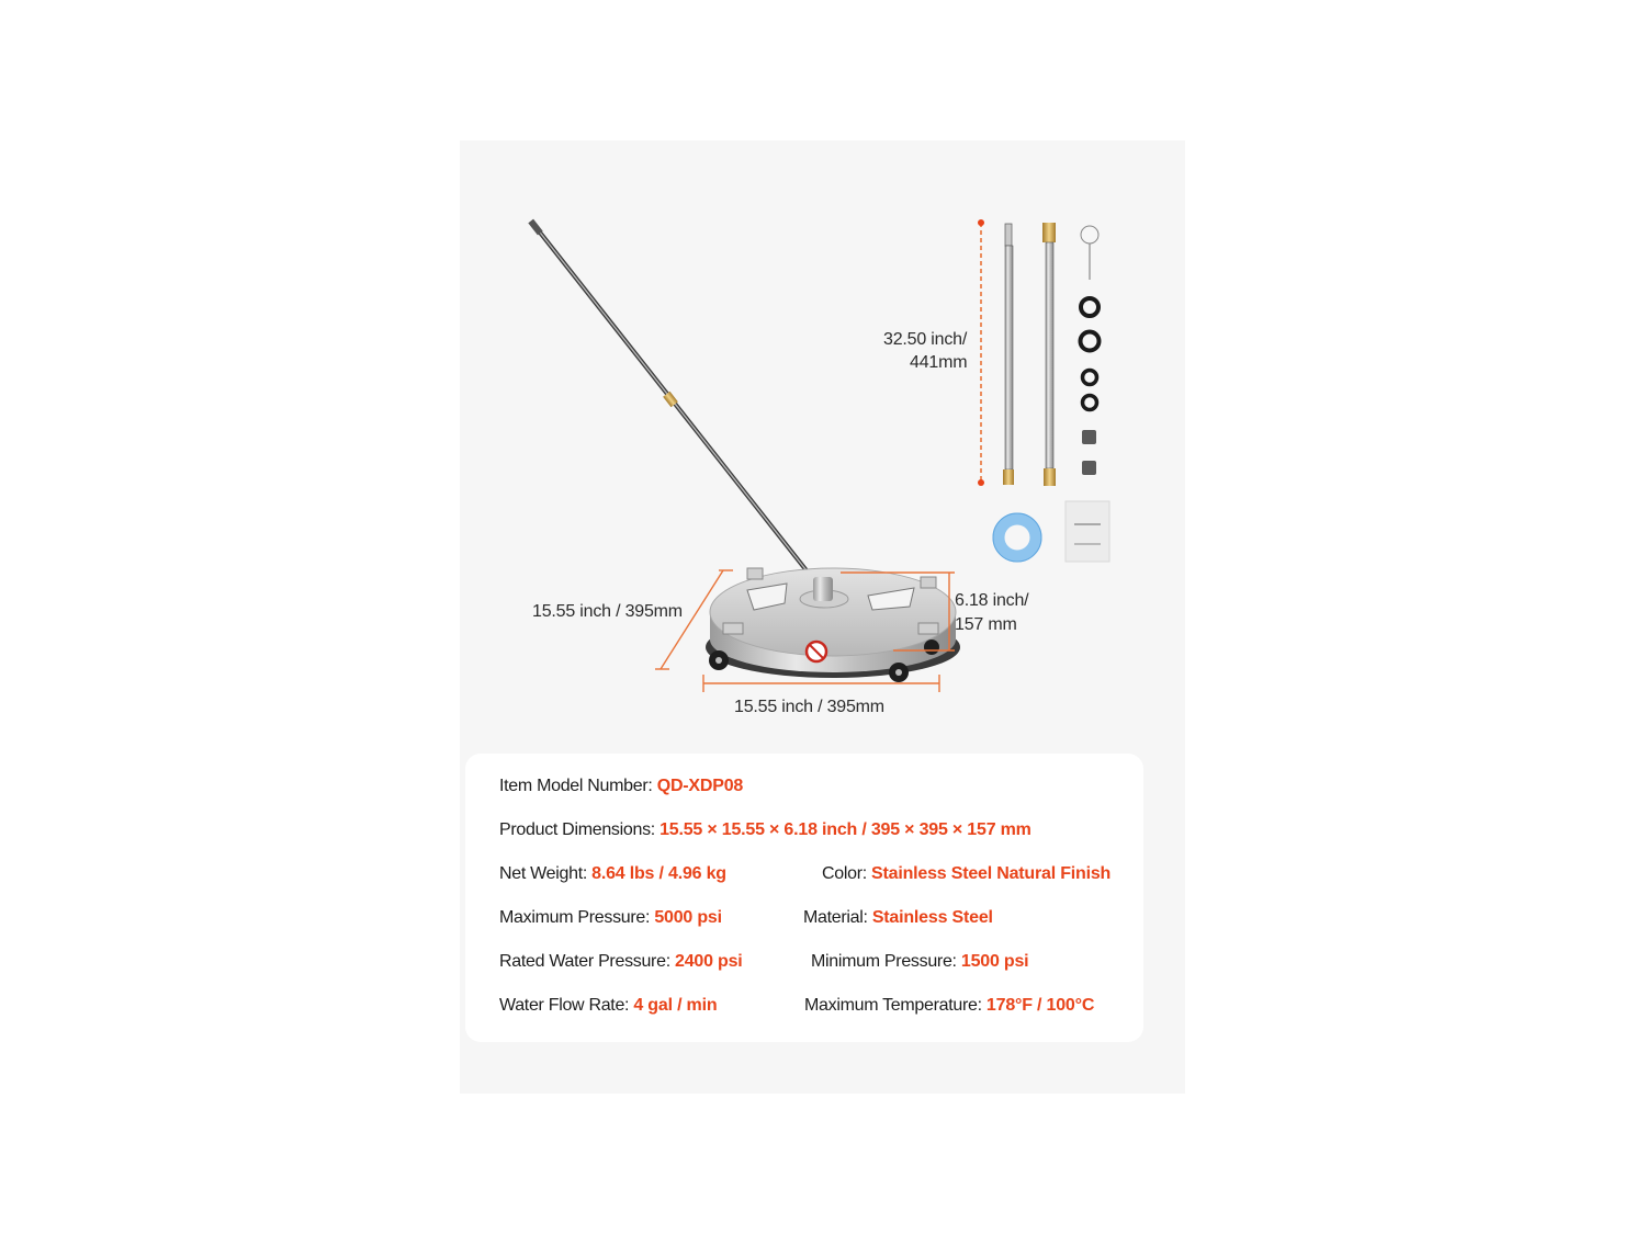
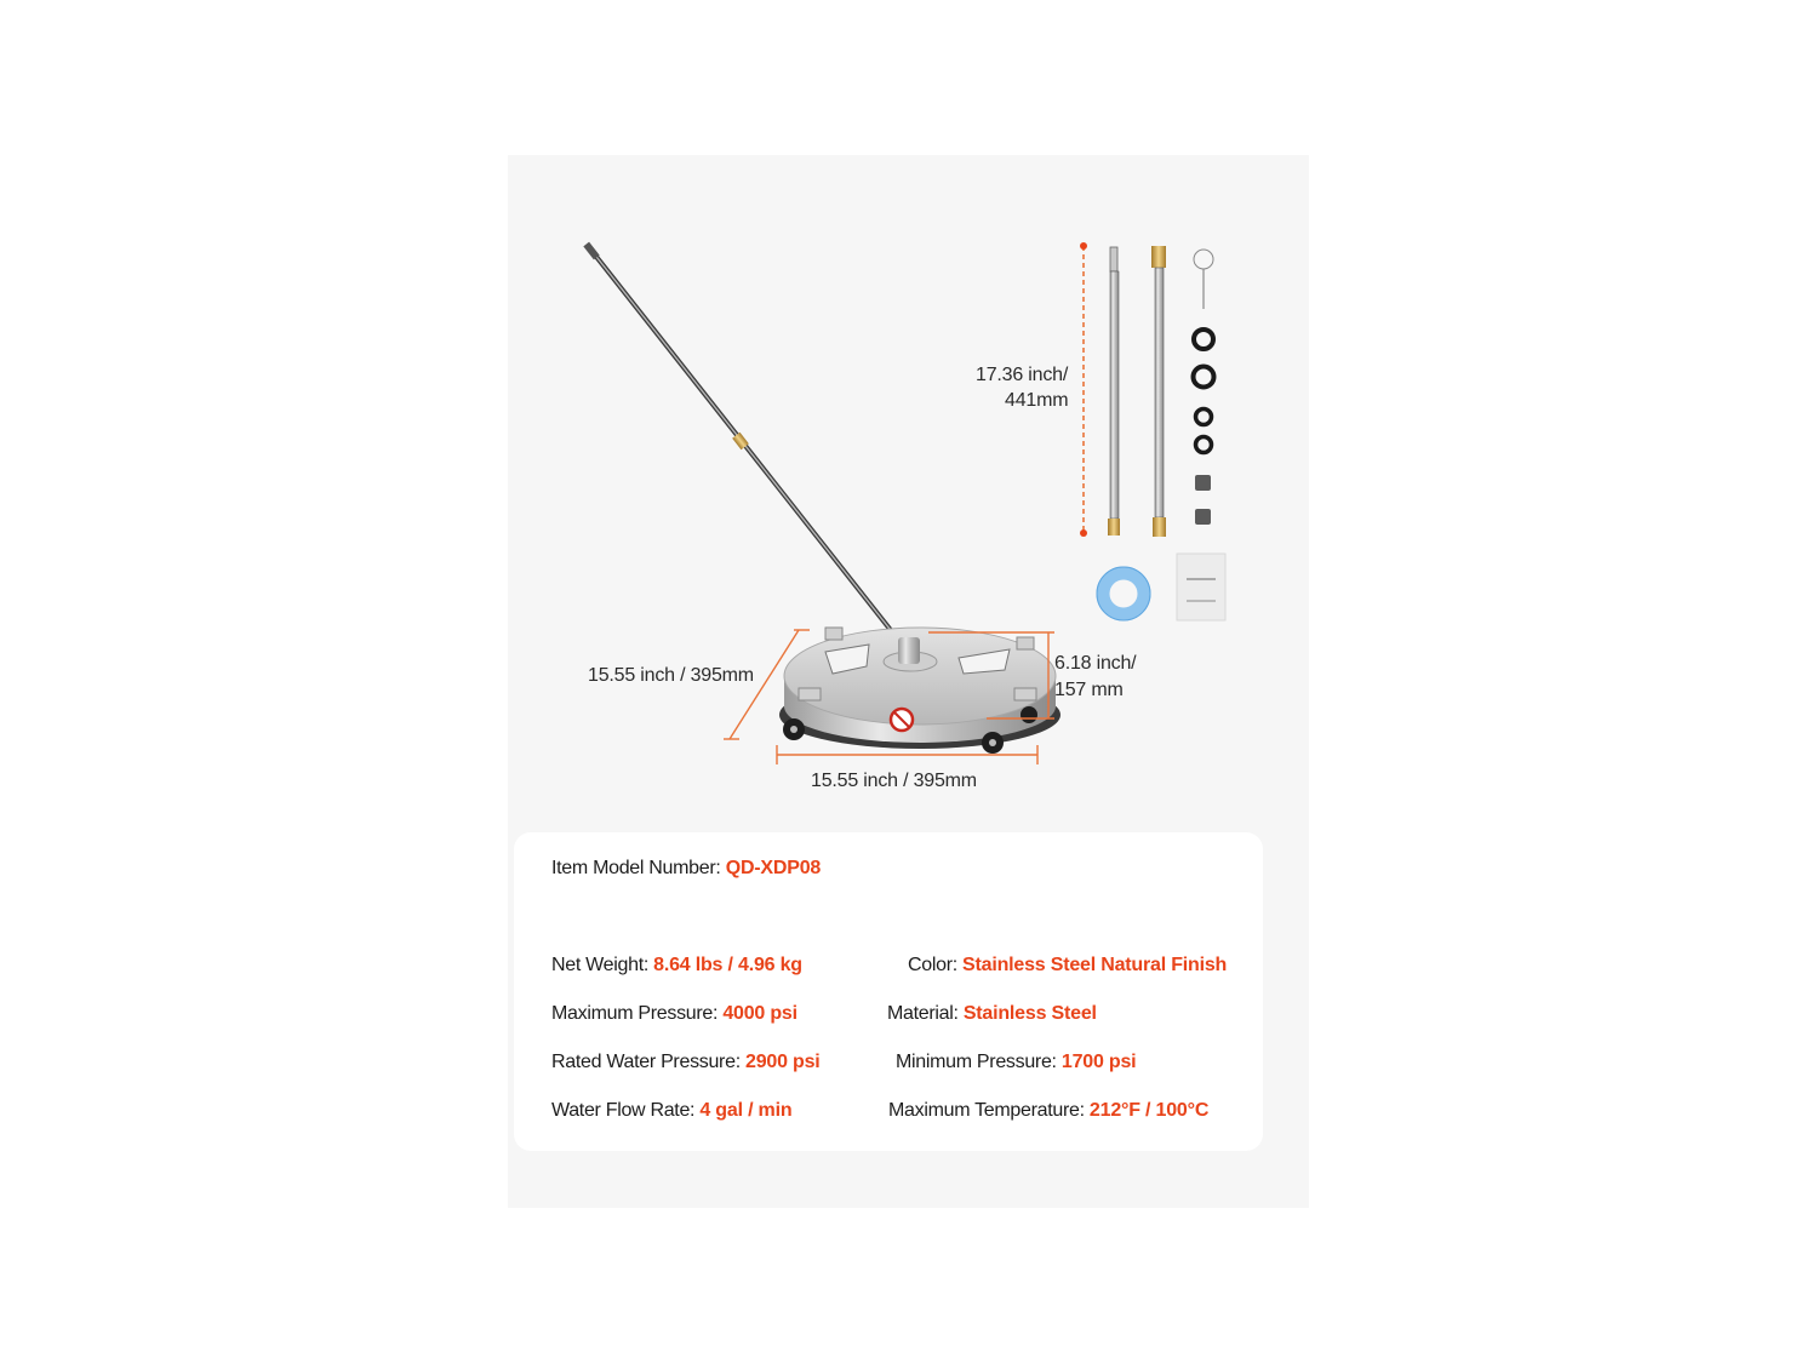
  15.55 inch / 395mm
  15.55 inch / 395mm
  6.18 inch/
  157 mm
- 32.50 inch/
+ 17.36 inch/
  441mm
  Item Model Number: QD-XDP08
- Product Dimensions: 15.55 × 15.55 × 6.18 inch / 395 × 395 × 157 mm
  Net Weight: 8.64 lbs / 4.96 kg
  Color: Stainless Steel Natural Finish
- Maximum Pressure: 5000 psi
+ Maximum Pressure: 4000 psi
  Material: Stainless Steel
- Rated Water Pressure: 2400 psi
+ Rated Water Pressure: 2900 psi
- Minimum Pressure: 1500 psi
+ Minimum Pressure: 1700 psi
  Water Flow Rate: 4 gal / min
- Maximum Temperature: 178°F / 100°C
+ Maximum Temperature: 212°F / 100°C
